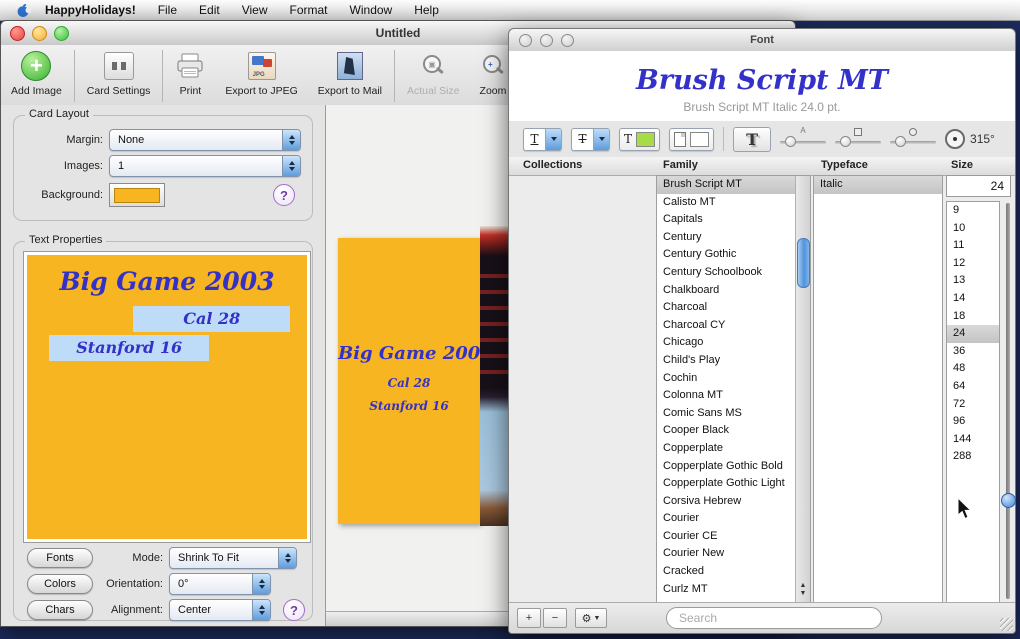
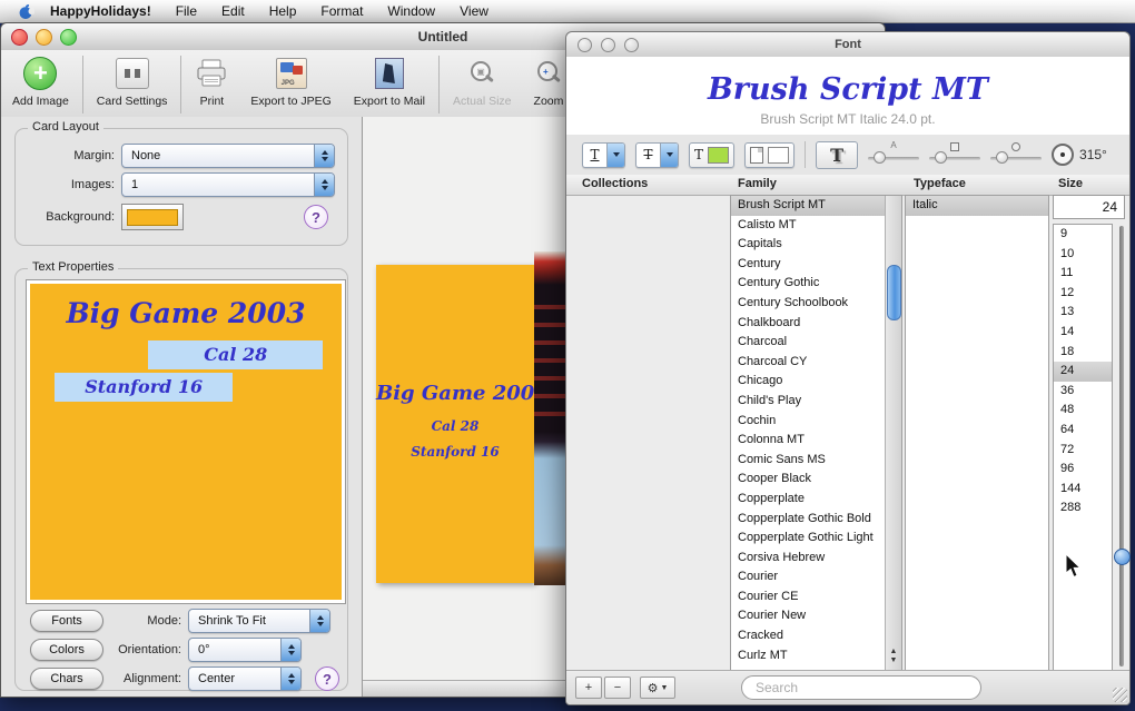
  HappyHolidays!
  File
  Edit
- View
+ Help
  Format
  Window
- Help
+ View
  Untitled
  +
  Add Image
  Card Settings
  Print
  Export to JPEG
  Export to Mail
  ▣
  Actual Size
  +
  Zoom
  Card Layout
  Margin:
  None
  Images:
  1
  Background:
  ?
  Text Properties
  Big Game 2003
  Cal 28
  Stanford 16
  Fonts
  Mode:
  Shrink To Fit
  Colors
  Orientation:
  0°
  Chars
  Alignment:
  Center
  ?
  Big Game 200
  Cal 28
  Stanford 16
  Font
  Brush Script MT
  Brush Script MT Italic 24.0 pt.
  T
  T
  T
  T
  A
  315°
  Collections
  Family
  Typeface
  Size
  Brush Script MT
  Calisto MT
  Capitals
  Century
  Century Gothic
  Century Schoolbook
  Chalkboard
  Charcoal
  Charcoal CY
  Chicago
  Child's Play
  Cochin
  Colonna MT
  Comic Sans MS
  Cooper Black
  Copperplate
  Copperplate Gothic Bold
  Copperplate Gothic Light
  Corsiva Hebrew
  Courier
  Courier CE
  Courier New
  Cracked
  Curlz MT
  Italic
  24
  9
  10
  11
  12
  13
  14
  18
  24
  36
  48
  64
  72
  96
  144
  288
  +
  −
  ⚙
  Search
